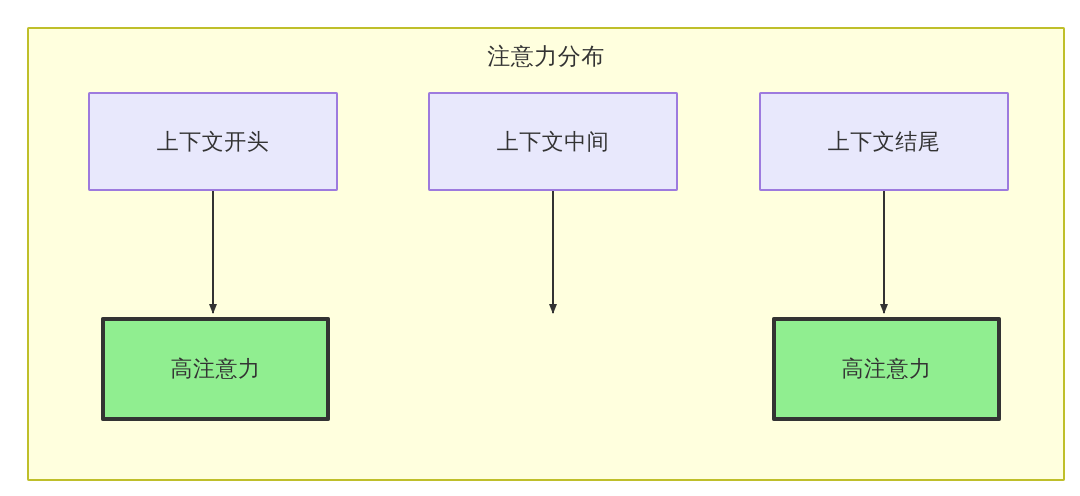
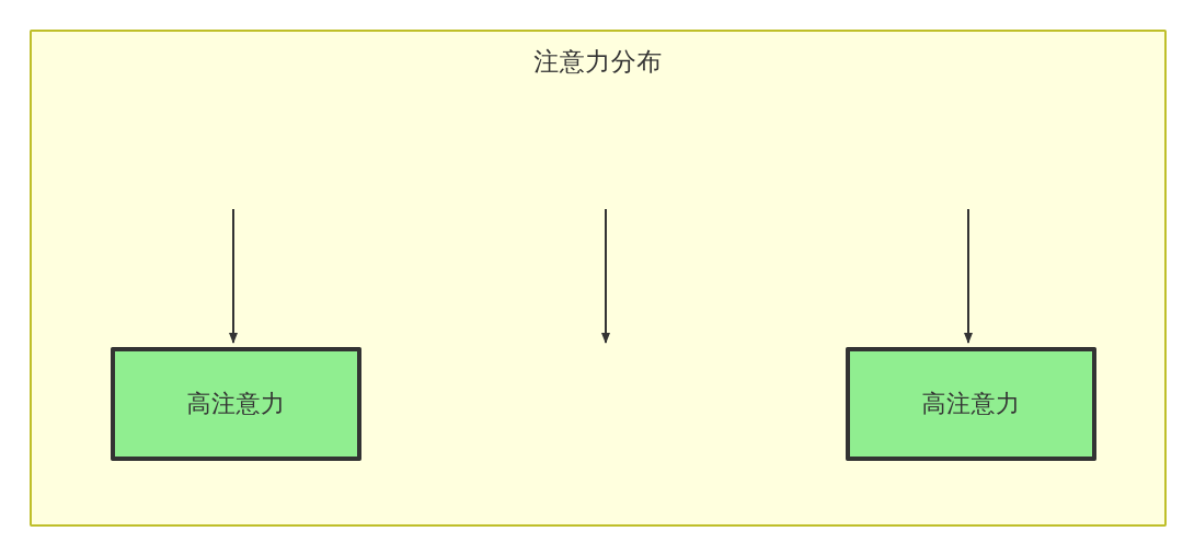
  注意力分布
- 上下文开头
- 上下文中间
- 上下文结尾
  高注意力
  高注意力
